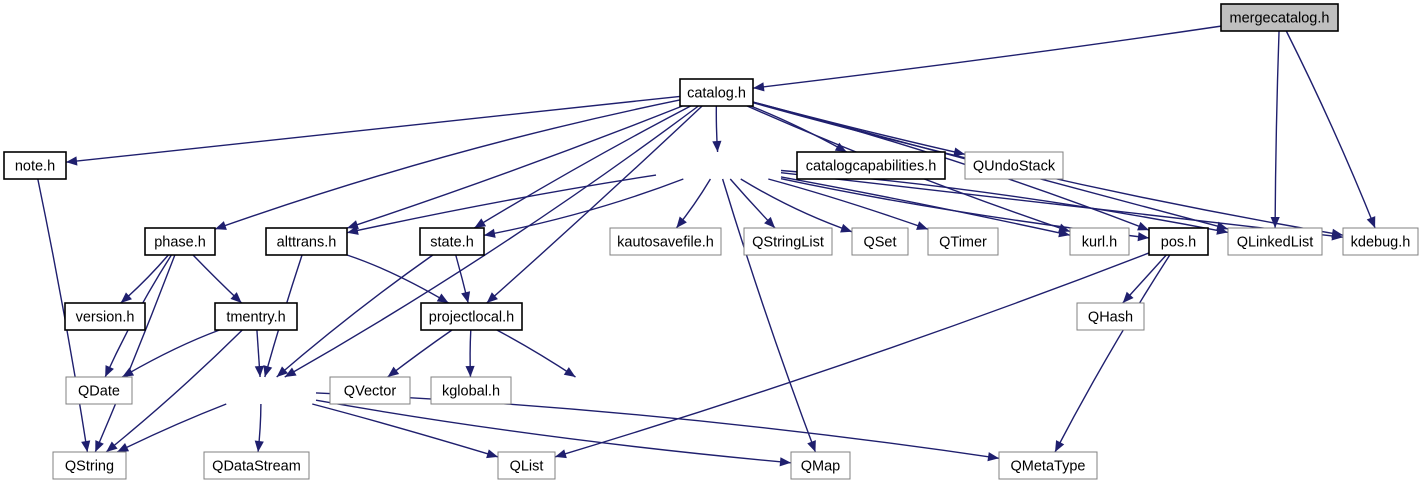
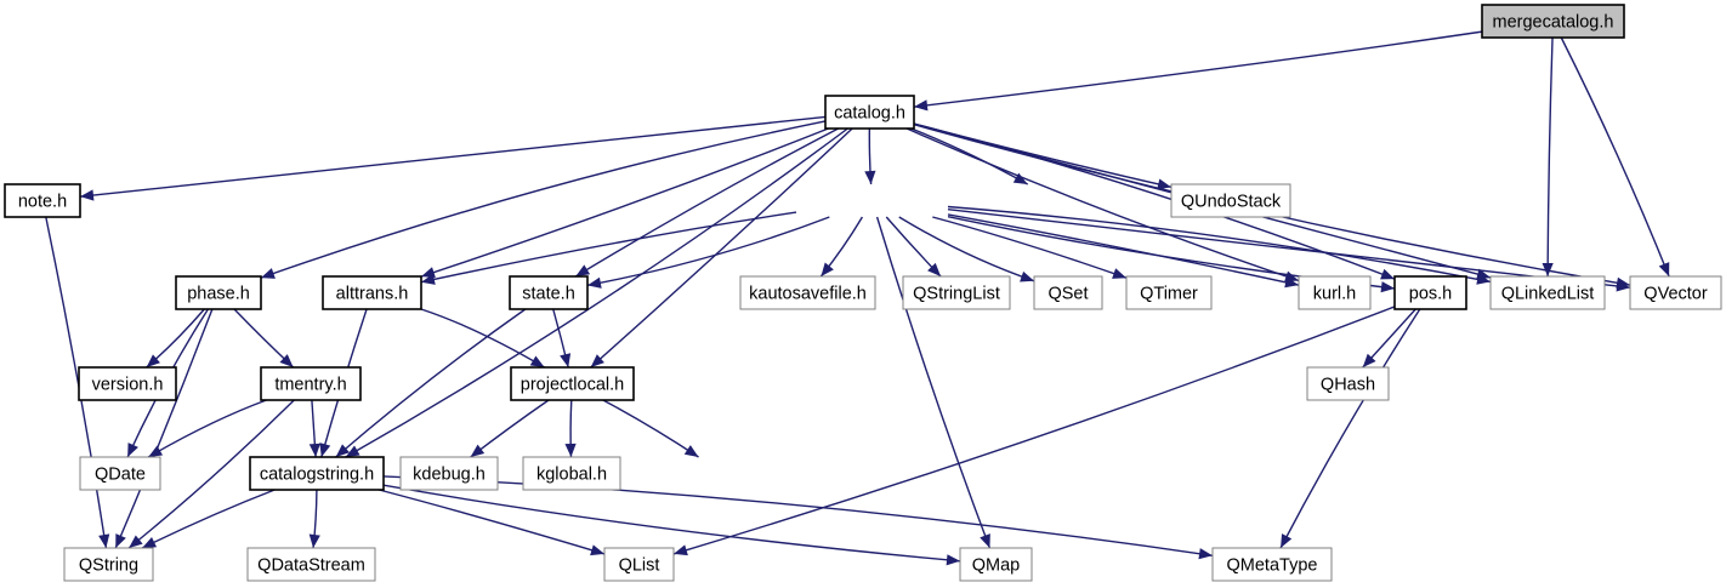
  mergecatalog.h
  catalog.h
  note.h
- catalogcapabilities.h
  QUndoStack
  phase.h
  alttrans.h
  state.h
  kautosavefile.h
  QStringList
  QSet
  QTimer
  kurl.h
  pos.h
  QLinkedList
- kdebug.h
+ QVector
  version.h
  tmentry.h
  projectlocal.h
  QHash
  QDate
+ catalogstring.h
- QVector
+ kdebug.h
  kglobal.h
  QString
  QDataStream
  QList
  QMap
  QMetaType
